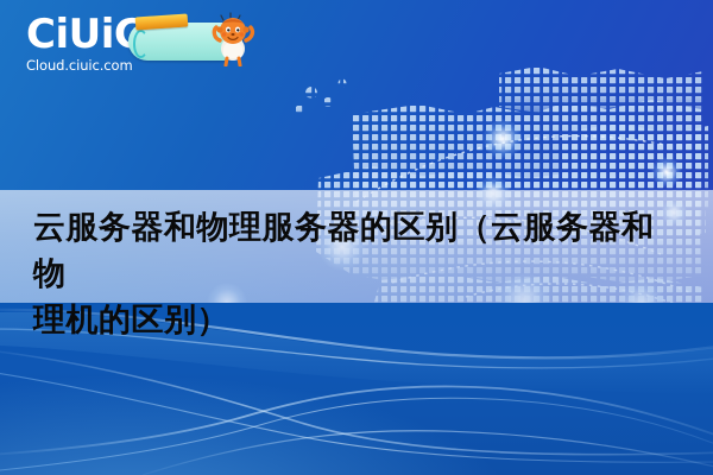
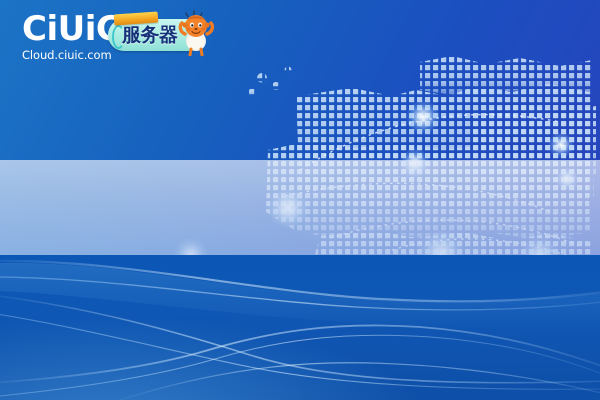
- 云服务器和物理服务器的区别（云服务器和物
- 理机的区别）
  CiUi
  Cloud.ciuic.com
+ 服务器
